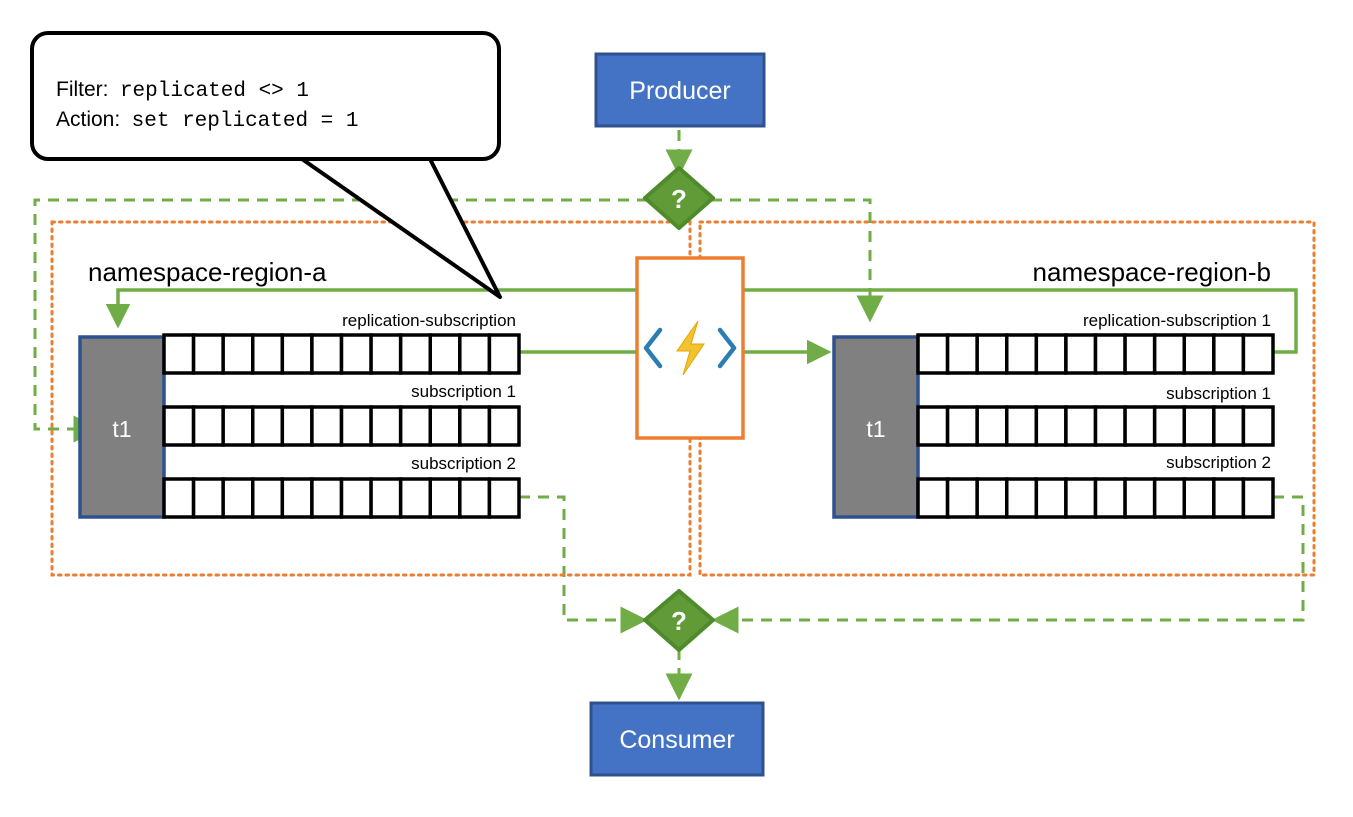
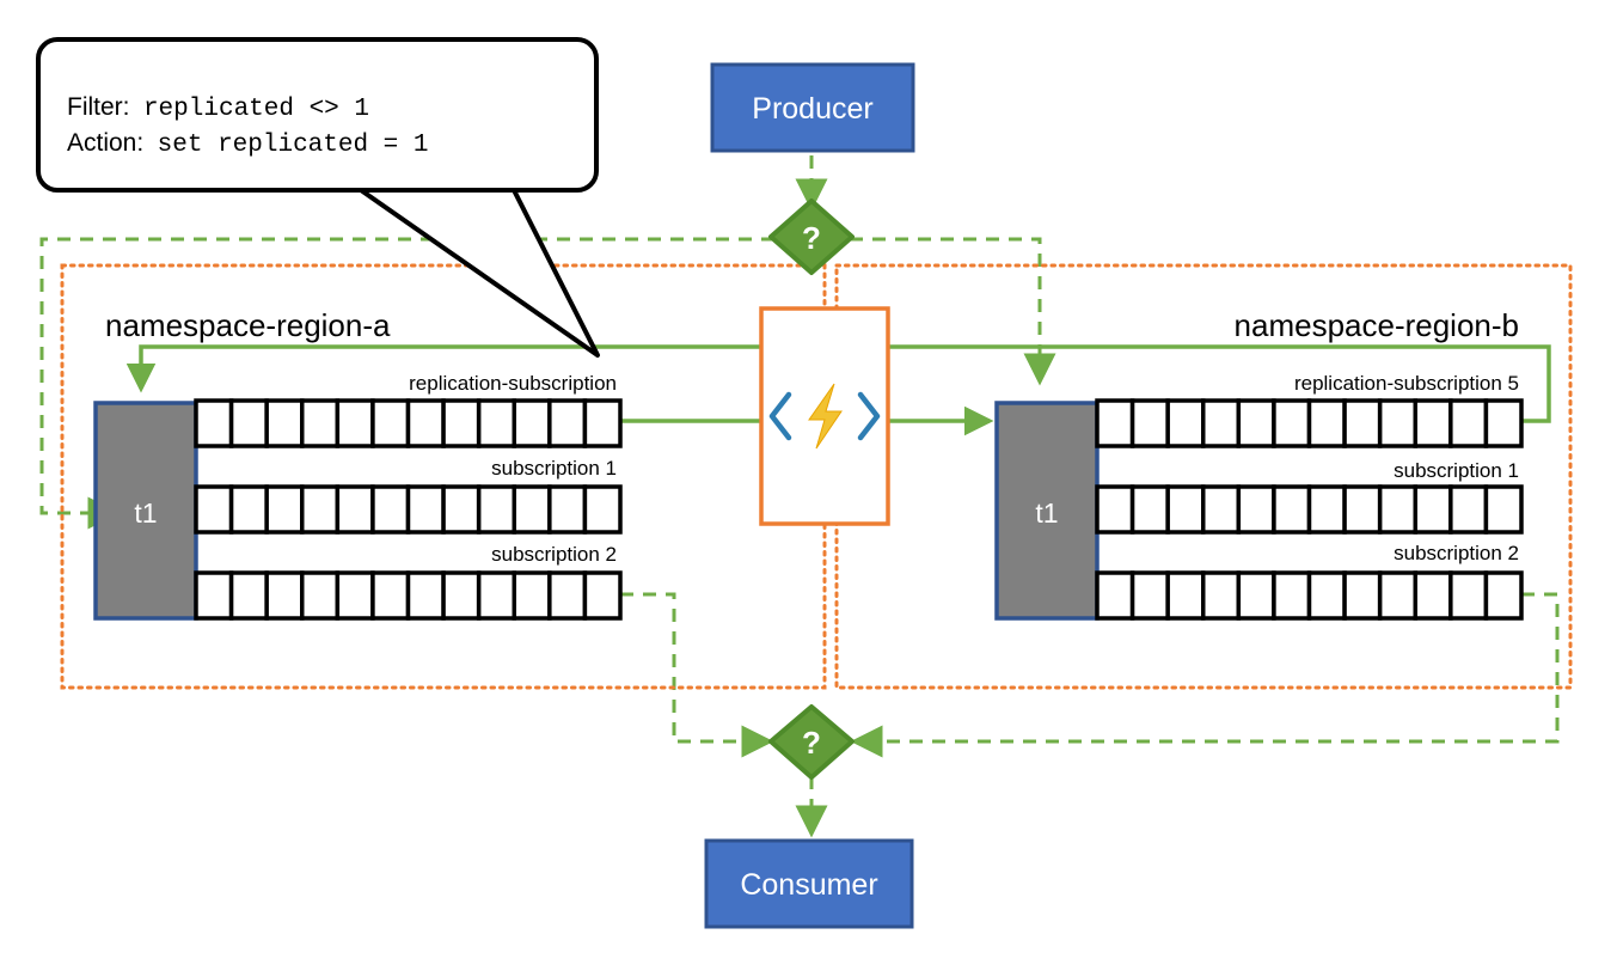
  namespace-region-a
  t1
  replication-subscription
  subscription 1
  subscription 2
  namespace-region-b
  t1
- replication-subscription 1
+ replication-subscription 5
  subscription 1
  subscription 2
  Producer
  Consumer
  ?
  ?
  Filter: replicated <> 1
  Action: set replicated = 1
